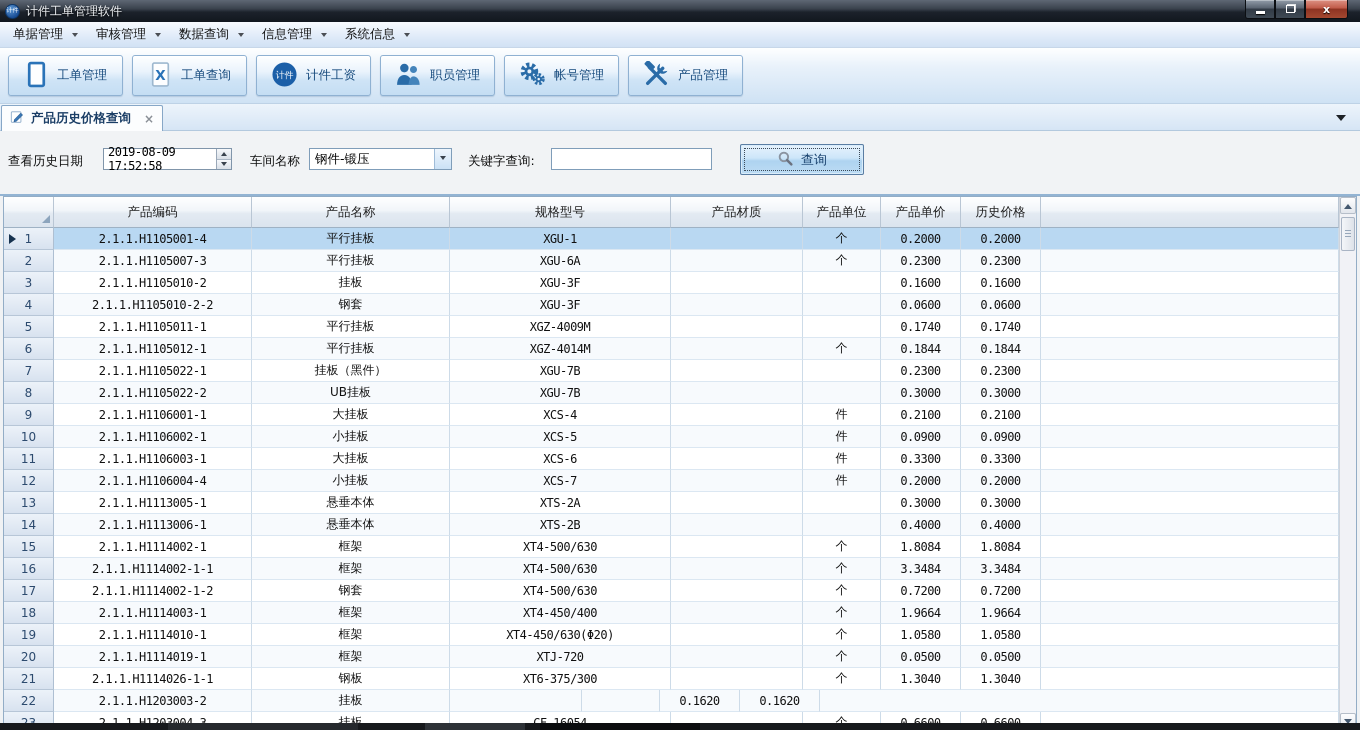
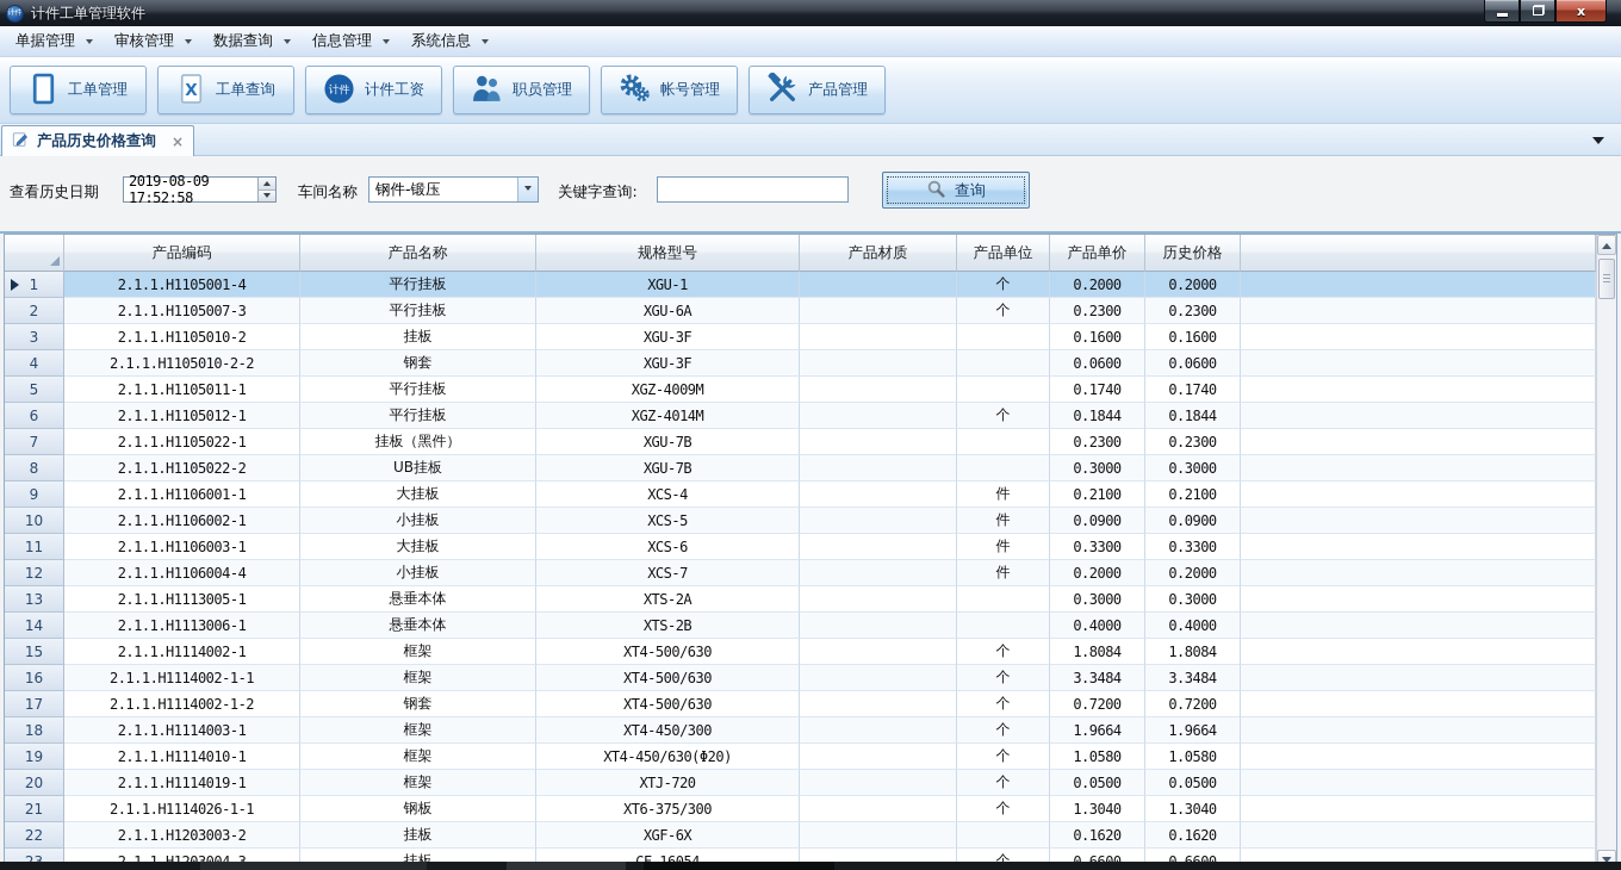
  计件工单管理软件
  x
  单据管理
  审核管理
  数据查询
  信息管理
  系统信息
  工单管理
  X
  工单查询
  计件
  计件工资
  职员管理
  帐号管理
  产品管理
  产品历史价格查询
  ×
  查看历史日期
  2019-08-09 17:52:58
  车间名称
  钢件-锻压
  关键字查询:
  查询
  产品编码
  产品名称
  规格型号
  产品材质
  产品单位
  产品单价
  历史价格
  1
  2.1.1.H1105001-4
  平行挂板
  XGU-1
  个
  0.2000
  0.2000
  2
  2.1.1.H1105007-3
  平行挂板
  XGU-6A
  个
  0.2300
  0.2300
  3
  2.1.1.H1105010-2
  挂板
  XGU-3F
  0.1600
  0.1600
  4
  2.1.1.H1105010-2-2
  钢套
  XGU-3F
  0.0600
  0.0600
  5
  2.1.1.H1105011-1
  平行挂板
  XGZ-4009M
  0.1740
  0.1740
  6
  2.1.1.H1105012-1
  平行挂板
  XGZ-4014M
  个
  0.1844
  0.1844
  7
  2.1.1.H1105022-1
  挂板（黑件）
  XGU-7B
  0.2300
  0.2300
  8
  2.1.1.H1105022-2
  UB挂板
  XGU-7B
  0.3000
  0.3000
  9
  2.1.1.H1106001-1
  大挂板
  XCS-4
  件
  0.2100
  0.2100
  10
  2.1.1.H1106002-1
  小挂板
  XCS-5
  件
  0.0900
  0.0900
  11
  2.1.1.H1106003-1
  大挂板
  XCS-6
  件
  0.3300
  0.3300
  12
  2.1.1.H1106004-4
  小挂板
  XCS-7
  件
  0.2000
  0.2000
  13
  2.1.1.H1113005-1
  悬垂本体
  XTS-2A
  0.3000
  0.3000
  14
  2.1.1.H1113006-1
  悬垂本体
  XTS-2B
  0.4000
  0.4000
  15
  2.1.1.H1114002-1
  框架
  XT4-500/630
  个
  1.8084
  1.8084
  16
  2.1.1.H1114002-1-1
  框架
  XT4-500/630
  个
  3.3484
  3.3484
  17
  2.1.1.H1114002-1-2
  钢套
  XT4-500/630
  个
  0.7200
  0.7200
  18
  2.1.1.H1114003-1
  框架
- XT4-450/400
+ XT4-450/300
  个
  1.9664
  1.9664
  19
  2.1.1.H1114010-1
  框架
  XT4-450/630(Φ20)
  个
  1.0580
  1.0580
  20
  2.1.1.H1114019-1
  框架
  XTJ-720
  个
  0.0500
  0.0500
  21
  2.1.1.H1114026-1-1
  钢板
  XT6-375/300
  个
  1.3040
  1.3040
  22
  2.1.1.H1203003-2
  挂板
+ XGF-6X
  0.1620
  0.1620
  挂板
  个
